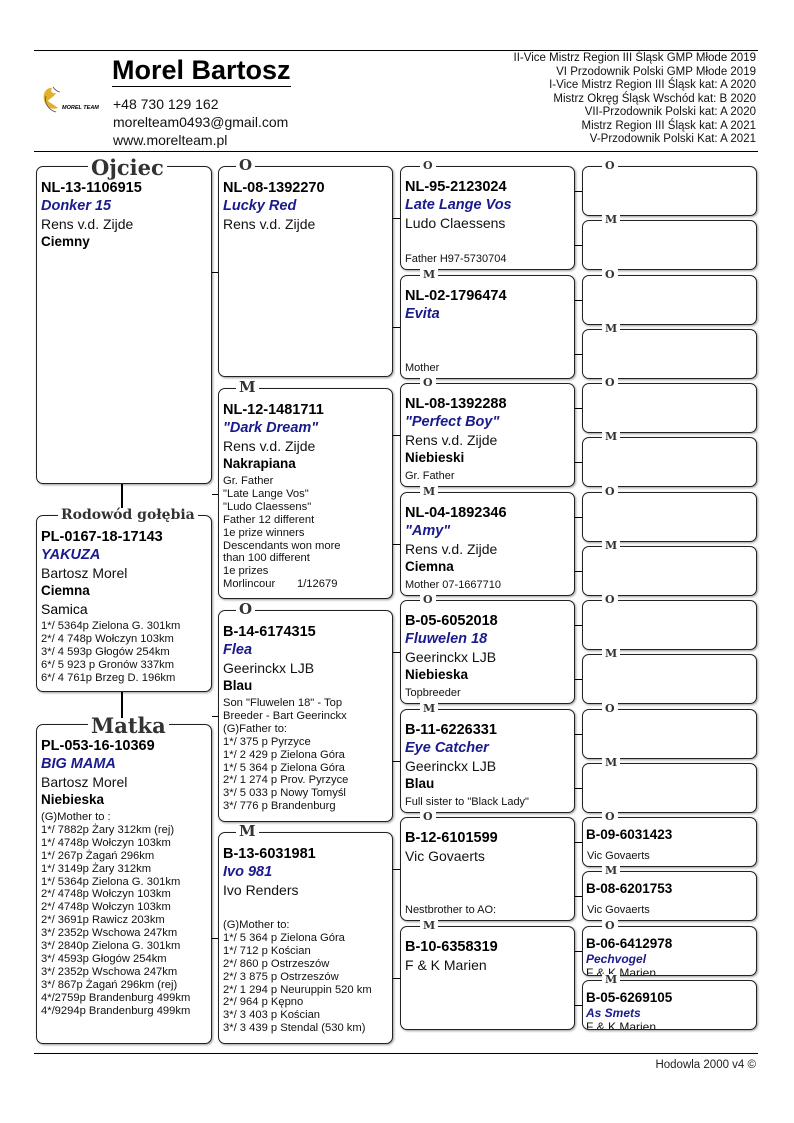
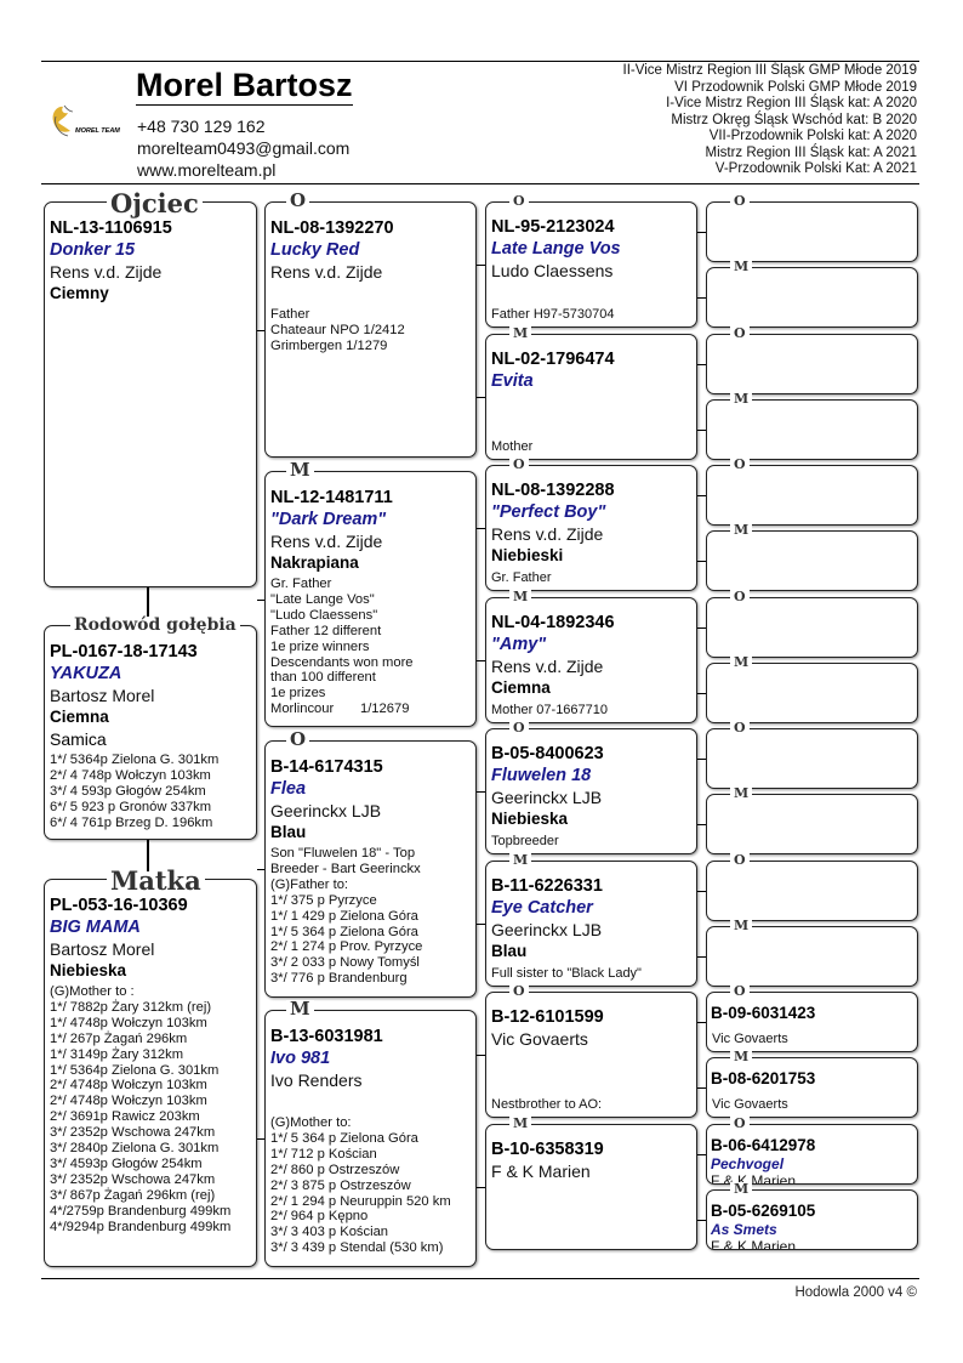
  Morel Bartosz
  +48 730 129 162
  morelteam0493@gmail.com
  www.morelteam.pl
  II-Vice Mistrz Region III Śląsk GMP Młode 2019
  VI Przodownik Polski GMP Młode 2019
  I-Vice Mistrz Region III Śląsk kat: A 2020
  Mistrz Okręg Śląsk Wschód kat: B 2020
  VII-Przodownik Polski kat: A 2020
  Mistrz Region III Śląsk kat: A 2021
  V-Przodownik Polski Kat: A 2021
  NL-13-1106915
  Donker 15
  Rens v.d. Zijde
  Ciemny
  Ojciec
  PL-0167-18-17143
  YAKUZA
  Bartosz Morel
  Ciemna
  Samica
  1*/ 5364p Zielona G. 301km
  2*/ 4 748p Wołczyn 103km
  3*/ 4 593p Głogów 254km
  6*/ 5 923 p Gronów 337km
  6*/ 4 761p Brzeg D. 196km
  Rodowód gołębia
  PL-053-16-10369
  BIG MAMA
  Bartosz Morel
  Niebieska
  (G)Mother to :
  1*/ 7882p Żary 312km (rej)
  1*/ 4748p Wołczyn 103km
  1*/ 267p Żagań 296km
  1*/ 3149p Żary 312km
  1*/ 5364p Zielona G. 301km
  2*/ 4748p Wołczyn 103km
  2*/ 4748p Wołczyn 103km
  2*/ 3691p Rawicz 203km
  3*/ 2352p Wschowa 247km
  3*/ 2840p Zielona G. 301km
  3*/ 4593p Głogów 254km
  3*/ 2352p Wschowa 247km
  3*/ 867p Żagań 296km (rej)
  4*/2759p Brandenburg 499km
  4*/9294p Brandenburg 499km
  Matka
  NL-08-1392270
  Lucky Red
  Rens v.d. Zijde
+ Father
+ Chateaur NPO 1/2412
+ Grimbergen 1/1279
  O
  NL-12-1481711
  "Dark Dream"
  Rens v.d. Zijde
  Nakrapiana
  Gr. Father
  "Late Lange Vos"
  "Ludo Claessens"
  Father 12 different
  1e prize winners
  Descendants won more
  than 100 different
  1e prizes
  Morlincour 1/12679
  M
  B-14-6174315
  Flea
  Geerinckx LJB
  Blau
  Son "Fluwelen 18" - Top
  Breeder - Bart Geerinckx
  (G)Father to:
  1*/ 375 p Pyrzyce
- 1*/ 2 429 p Zielona Góra
+ 1*/ 1 429 p Zielona Góra
  1*/ 5 364 p Zielona Góra
  2*/ 1 274 p Prov. Pyrzyce
- 3*/ 5 033 p Nowy Tomyśl
+ 3*/ 2 033 p Nowy Tomyśl
  3*/ 776 p Brandenburg
  O
  B-13-6031981
  Ivo 981
  Ivo Renders
  (G)Mother to:
  1*/ 5 364 p Zielona Góra
  1*/ 712 p Kościan
  2*/ 860 p Ostrzeszów
  2*/ 3 875 p Ostrzeszów
  2*/ 1 294 p Neuruppin 520 km
  2*/ 964 p Kępno
  3*/ 3 403 p Kościan
  3*/ 3 439 p Stendal (530 km)
  M
  NL-95-2123024
  Late Lange Vos
  Ludo Claessens
  Father H97-5730704
  O
  NL-02-1796474
  Evita
  Mother
  M
  NL-08-1392288
  "Perfect Boy"
  Rens v.d. Zijde
  Niebieski
  Gr. Father
  O
  NL-04-1892346
  "Amy"
  Rens v.d. Zijde
  Ciemna
  Mother 07-1667710
  M
- B-05-6052018
+ B-05-8400623
  Fluwelen 18
  Geerinckx LJB
  Niebieska
  Topbreeder
  O
  B-11-6226331
  Eye Catcher
  Geerinckx LJB
  Blau
  Full sister to "Black Lady"
  M
  B-12-6101599
  Vic Govaerts
  Nestbrother to AO:
  O
  B-10-6358319
  F & K Marien
  M
  O
  M
  O
  M
  O
  M
  O
  M
  O
  M
  O
  M
  B-09-6031423
  Vic Govaerts
  O
  B-08-6201753
  Vic Govaerts
  M
  B-06-6412978
  Pechvogel
  F & K Marien
  O
  B-05-6269105
  As Smets
  F & K Marien
  M
  Hodowla 2000 v4 ©
